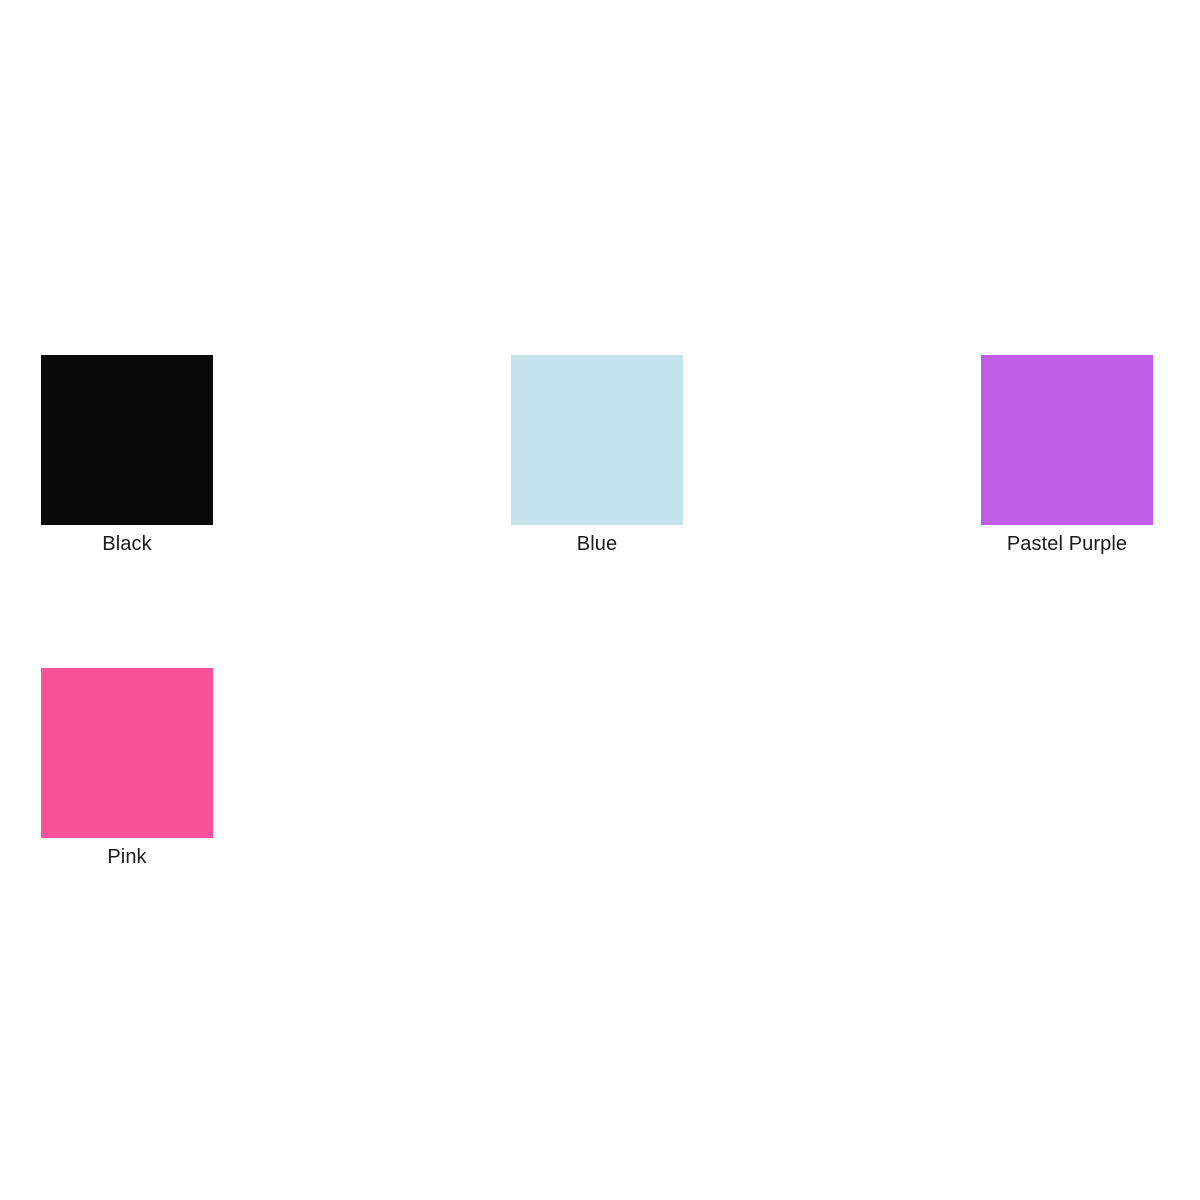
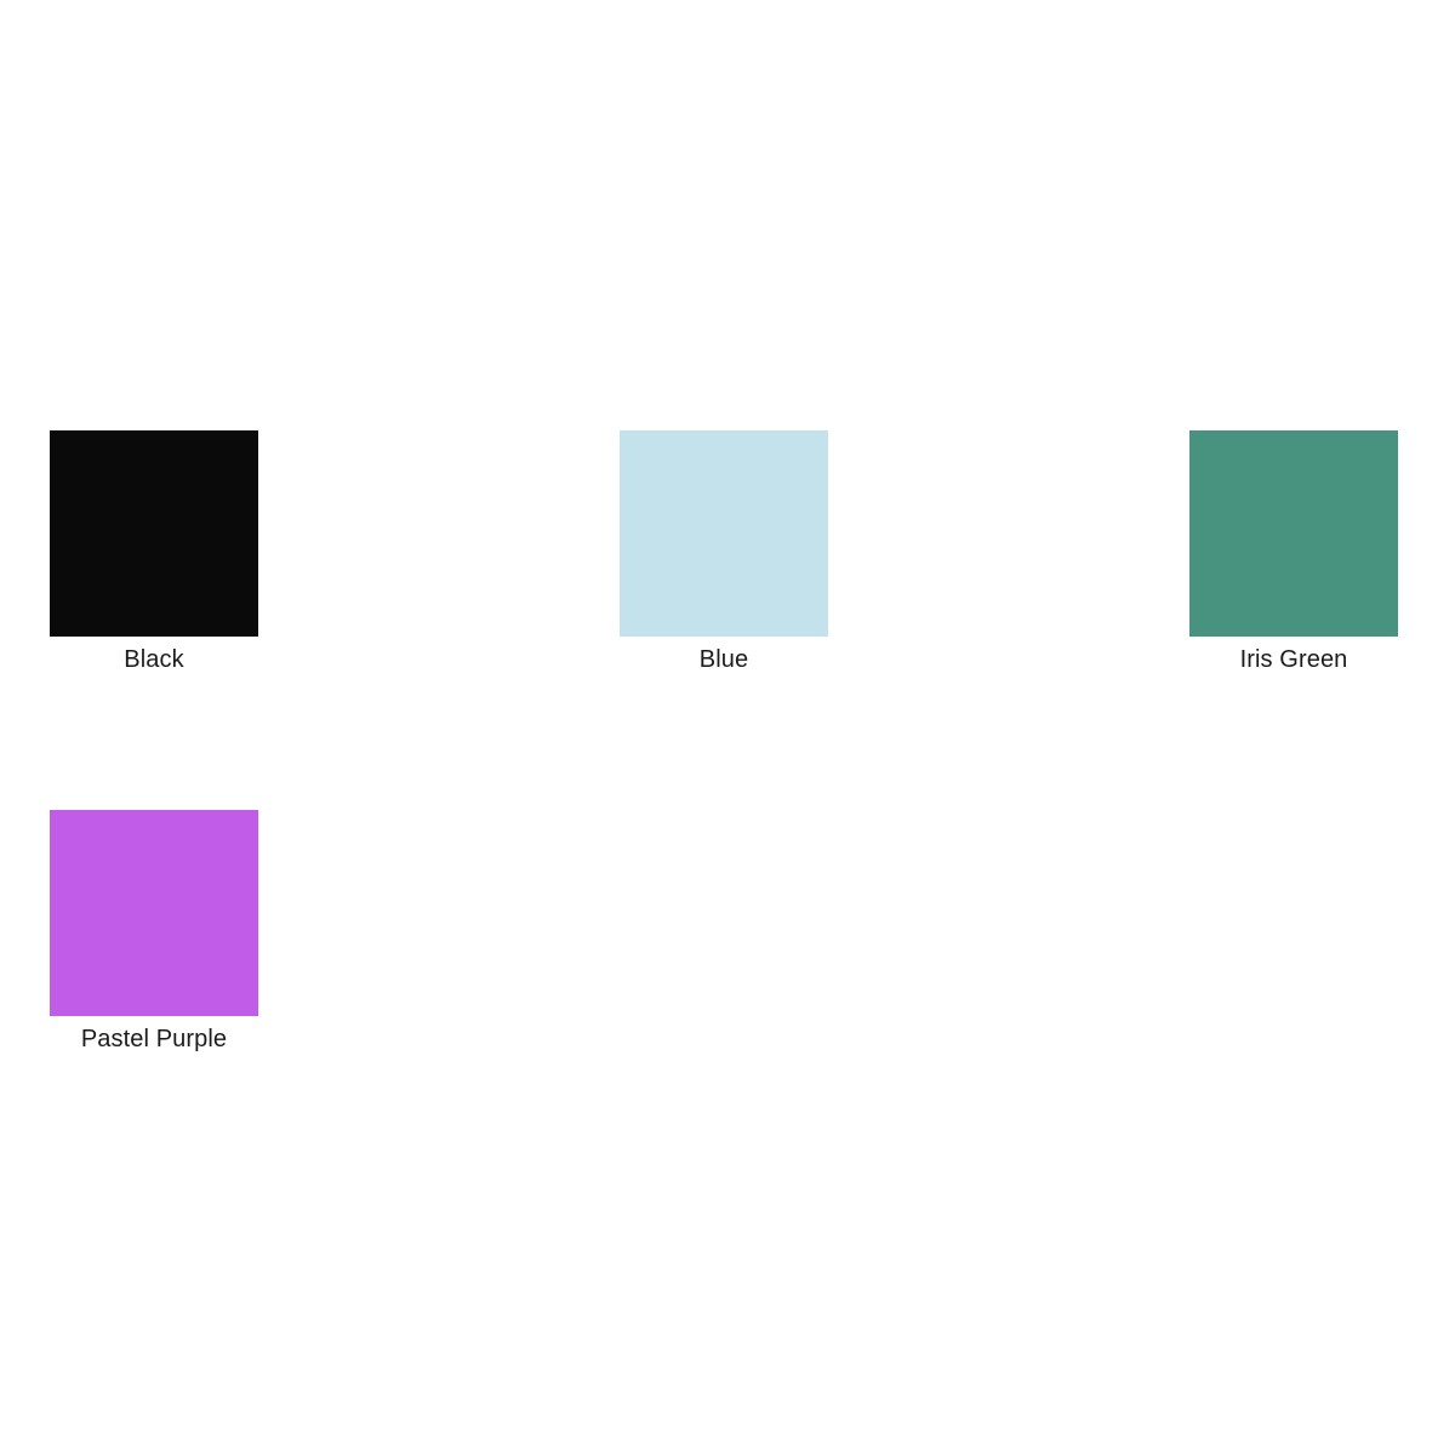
  Black
  Blue
+ Iris Green
  Pastel Purple
- Pink
